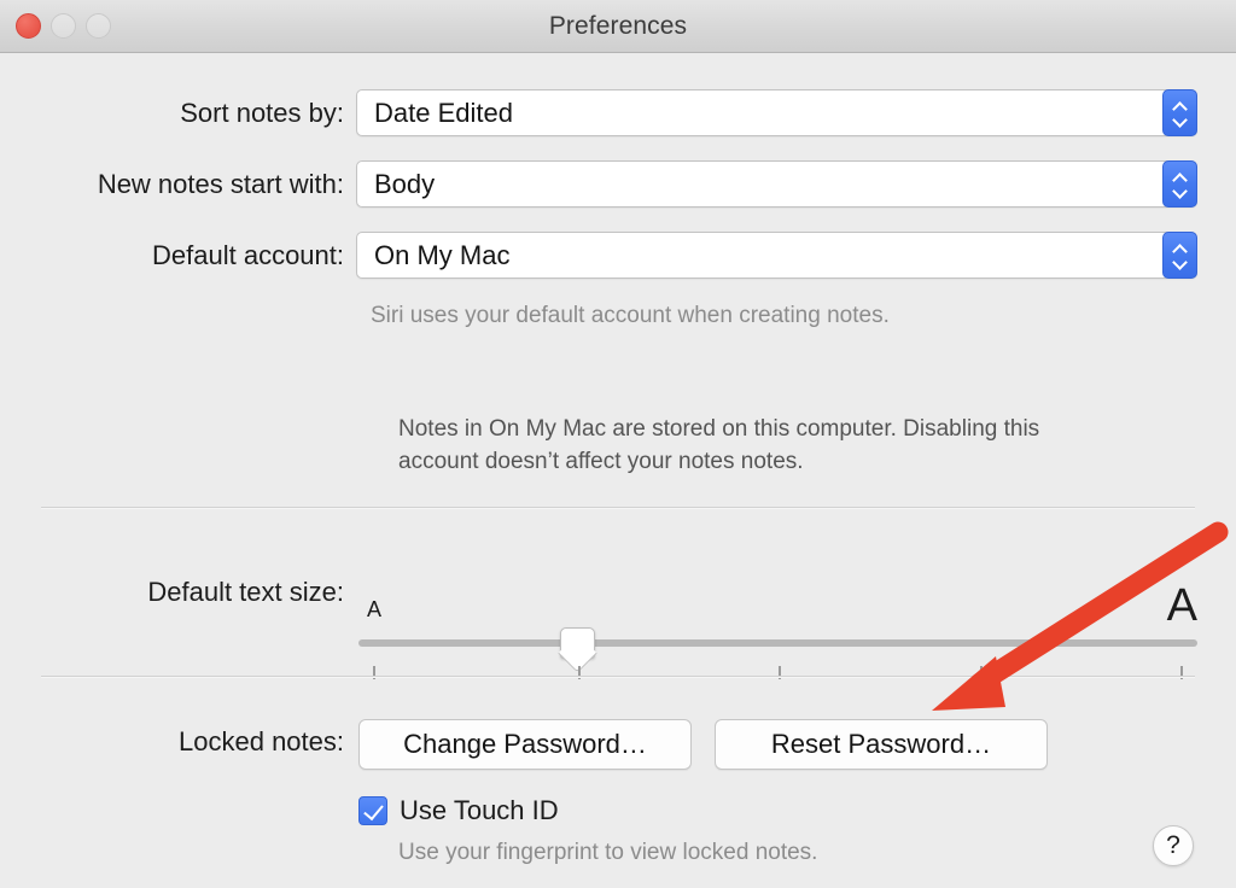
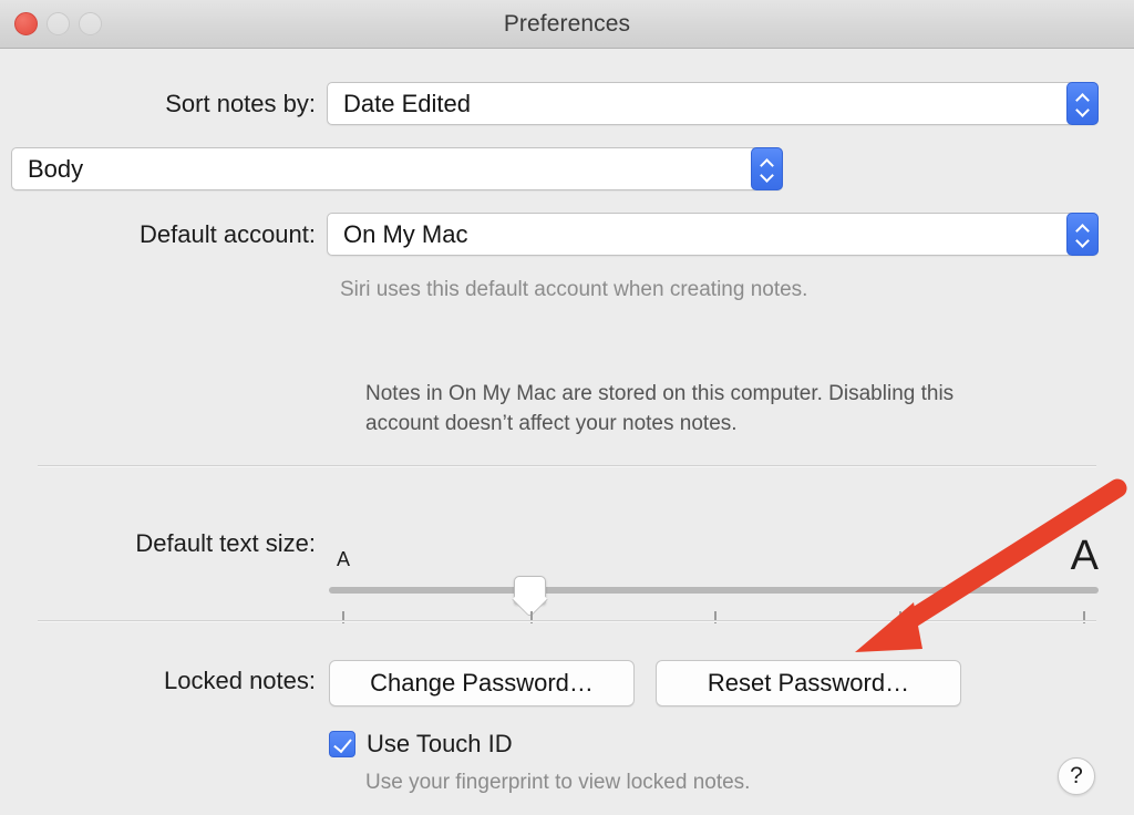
  Preferences
  Sort notes by:
  Date Edited
- New notes start with:
  Body
  Default account:
  On My Mac
- Siri uses your default account when creating notes.
+ Siri uses this default account when creating notes.
  Notes in On My Mac are stored on this computer. Disabling this
  account doesn’t affect your notes notes.
  Default text size:
  A
  A
  Locked notes:
  Change Password…
  Reset Password…
  Use Touch ID
  Use your fingerprint to view locked notes.
  ?
